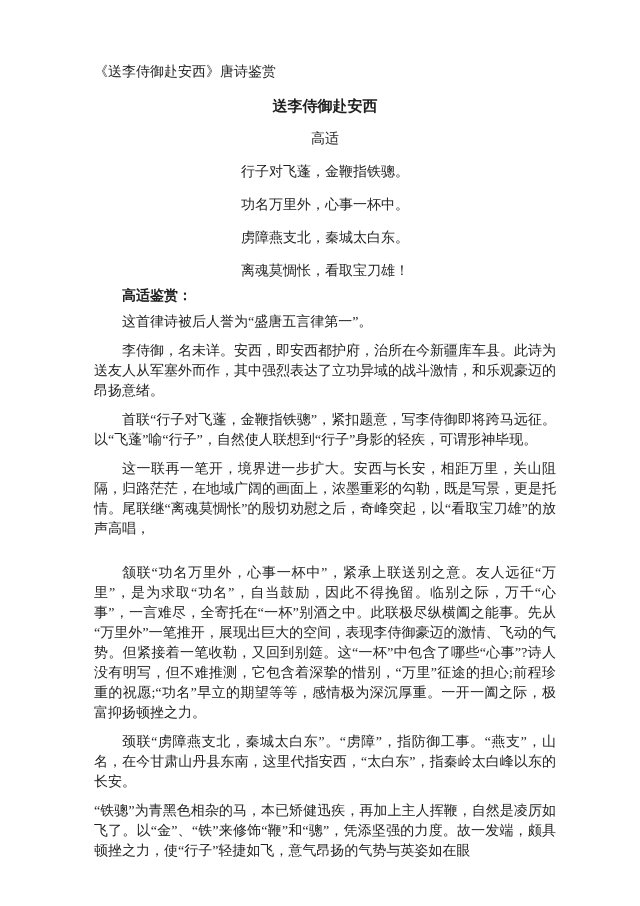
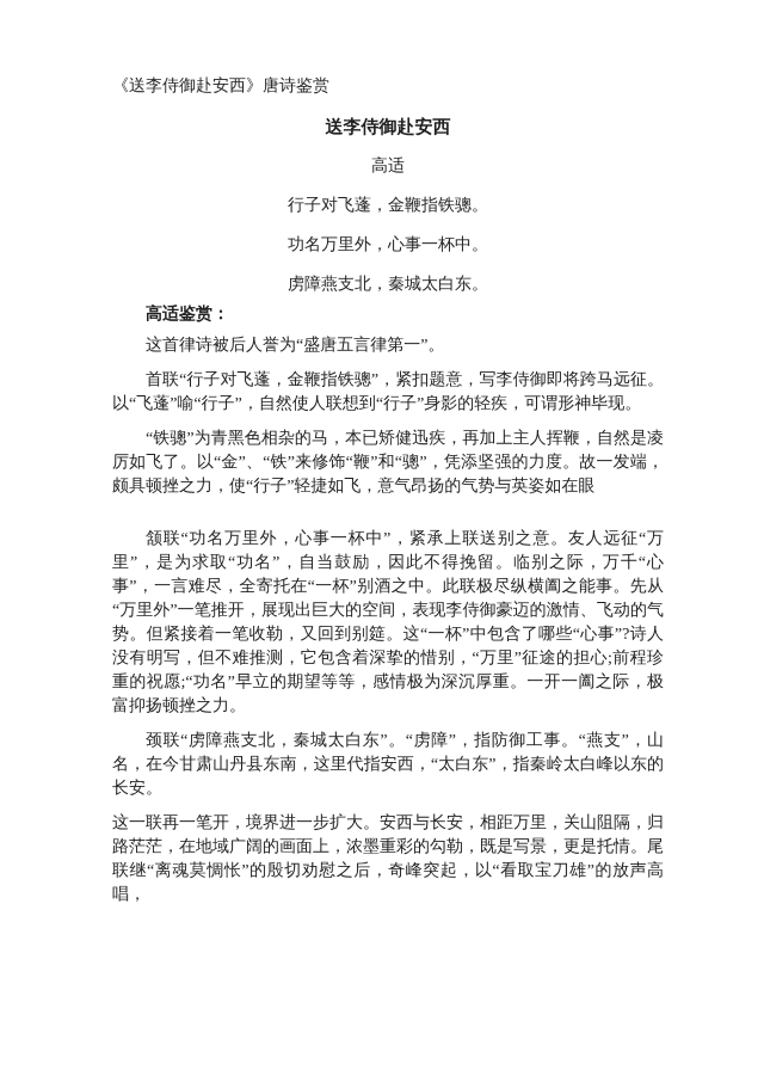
  《送李侍御赴安西》唐诗鉴赏
  送李侍御赴安西
  高适
  行子对飞蓬，金鞭指铁骢。
  功名万里外，心事一杯中。
  虏障燕支北，秦城太白东。
- 离魂莫惆怅，看取宝刀雄！
  高适鉴赏：
  这首律诗被后人誉为“盛唐五言律第一”。
- 李侍御，名未详。安西，即安西都护府，治所在今新疆库车县。此诗为送友人从军塞外而作，其中强烈表达了立功异域的战斗激情，和乐观豪迈的昂扬意绪。
  首联“行子对飞蓬，金鞭指铁骢”，紧扣题意，写李侍御即将跨马远征。以“飞蓬”喻“行子”，自然使人联想到“行子”身影的轻疾，可谓形神毕现。
- 这一联再一笔开，境界进一步扩大。安西与长安，相距万里，关山阻隔，归路茫茫，在地域广阔的画面上，浓墨重彩的勾勒，既是写景，更是托情。尾联继“离魂莫惆怅”的殷切劝慰之后，奇峰突起，以“看取宝刀雄”的放声高唱，
+ “铁骢”为青黑色相杂的马，本已矫健迅疾，再加上主人挥鞭，自然是凌厉如飞了。以“金”、“铁”来修饰“鞭”和“骢”，凭添坚强的力度。故一发端，颇具顿挫之力，使“行子”轻捷如飞，意气昂扬的气势与英姿如在眼
  颔联“功名万里外，心事一杯中”，紧承上联送别之意。友人远征“万里”，是为求取“功名”，自当鼓励，因此不得挽留。临别之际，万千“心事”，一言难尽，全寄托在“一杯”别酒之中。此联极尽纵横阖之能事。先从“万里外”一笔推开，展现出巨大的空间，表现李侍御豪迈的激情、飞动的气势。但紧接着一笔收勒，又回到别筵。这“一杯”中包含了哪些“心事”?诗人没有明写，但不难推测，它包含着深挚的惜别，“万里”征途的担心;前程珍重的祝愿;“功名”早立的期望等等，感情极为深沉厚重。一开一阖之际，极富抑扬顿挫之力。
  颈联“虏障燕支北，秦城太白东”。“虏障”，指防御工事。“燕支”，山名，在今甘肃山丹县东南，这里代指安西，“太白东”，指秦岭太白峰以东的长安。
- “铁骢”为青黑色相杂的马，本已矫健迅疾，再加上主人挥鞭，自然是凌厉如飞了。以“金”、“铁”来修饰“鞭”和“骢”，凭添坚强的力度。故一发端，颇具顿挫之力，使“行子”轻捷如飞，意气昂扬的气势与英姿如在眼
+ 这一联再一笔开，境界进一步扩大。安西与长安，相距万里，关山阻隔，归路茫茫，在地域广阔的画面上，浓墨重彩的勾勒，既是写景，更是托情。尾联继“离魂莫惆怅”的殷切劝慰之后，奇峰突起，以“看取宝刀雄”的放声高唱，
